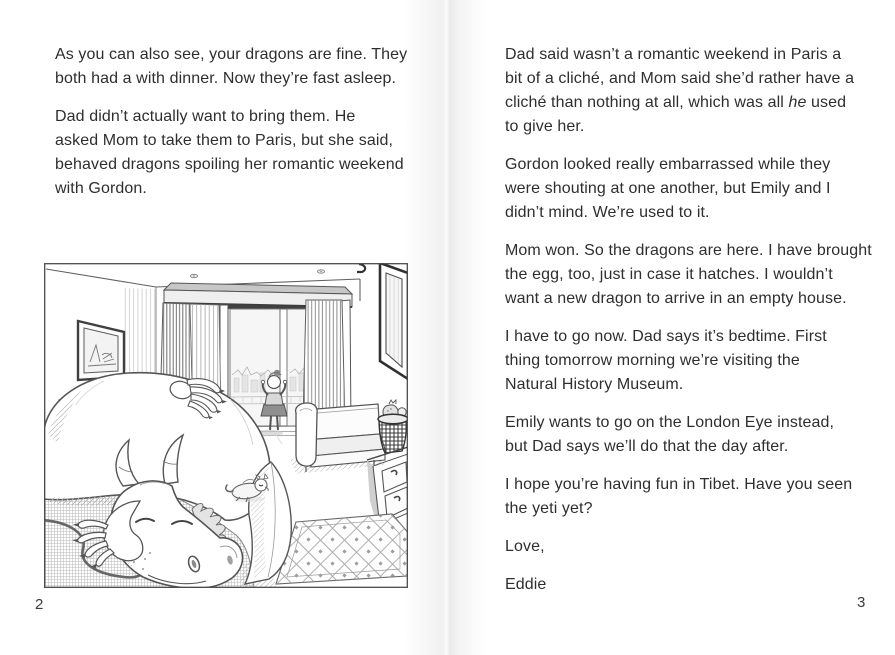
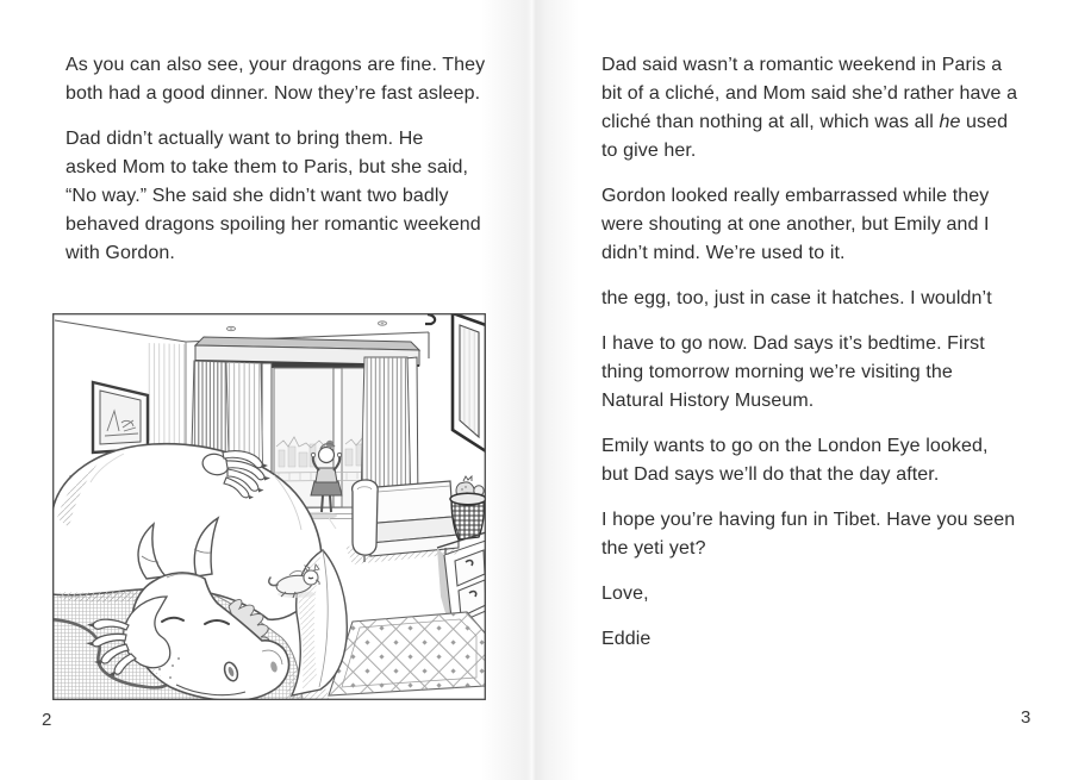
  As you can also see, your dragons are fine. The
- both had a with dinner. Now they’re fast asleep.
+ both had a good dinner. Now they’re fast asleep.
  Dad didn’t actually want to bring them. He
  asked Mom to take them to Paris, but she said,
+ “No way.” She said she didn’t want two badly
  behaved dragons spoiling her romantic weekend
  with Gordon.
  2
  Dad said wasn’t a romantic weekend in Paris a
  bit of a cliché, and Mom said she’d rather have a
  cliché than nothing at all, which was all he used
  to give her.
  Gordon looked really embarrassed while they
  were shouting at one another, but Emily and I
  didn’t mind. We’re used to it.
- Mom won. So the dragons are here. I have brought
  the egg, too, just in case it hatches. I wouldn’t
- want a new dragon to arrive in an empty house.
  I have to go now. Dad says it’s bedtime. First
  thing tomorrow morning we’re visiting the
  Natural History Museum.
- Emily wants to go on the London Eye instead,
+ Emily wants to go on the London Eye looked,
  but Dad says we’ll do that the day after.
  I hope you’re having fun in Tibet. Have you seen
  the yeti yet?
  Love,
  Eddie
  3
